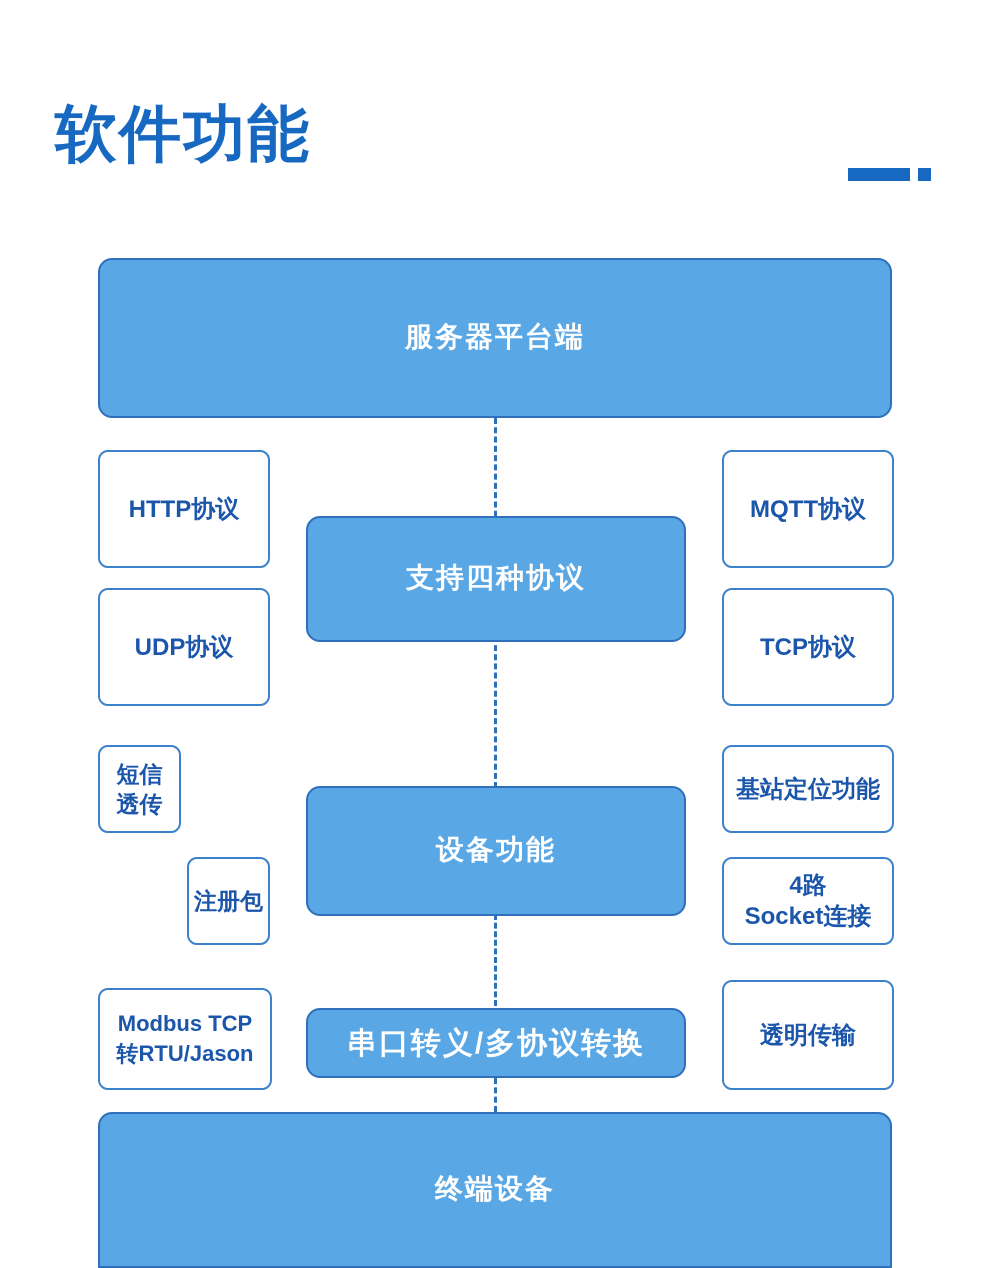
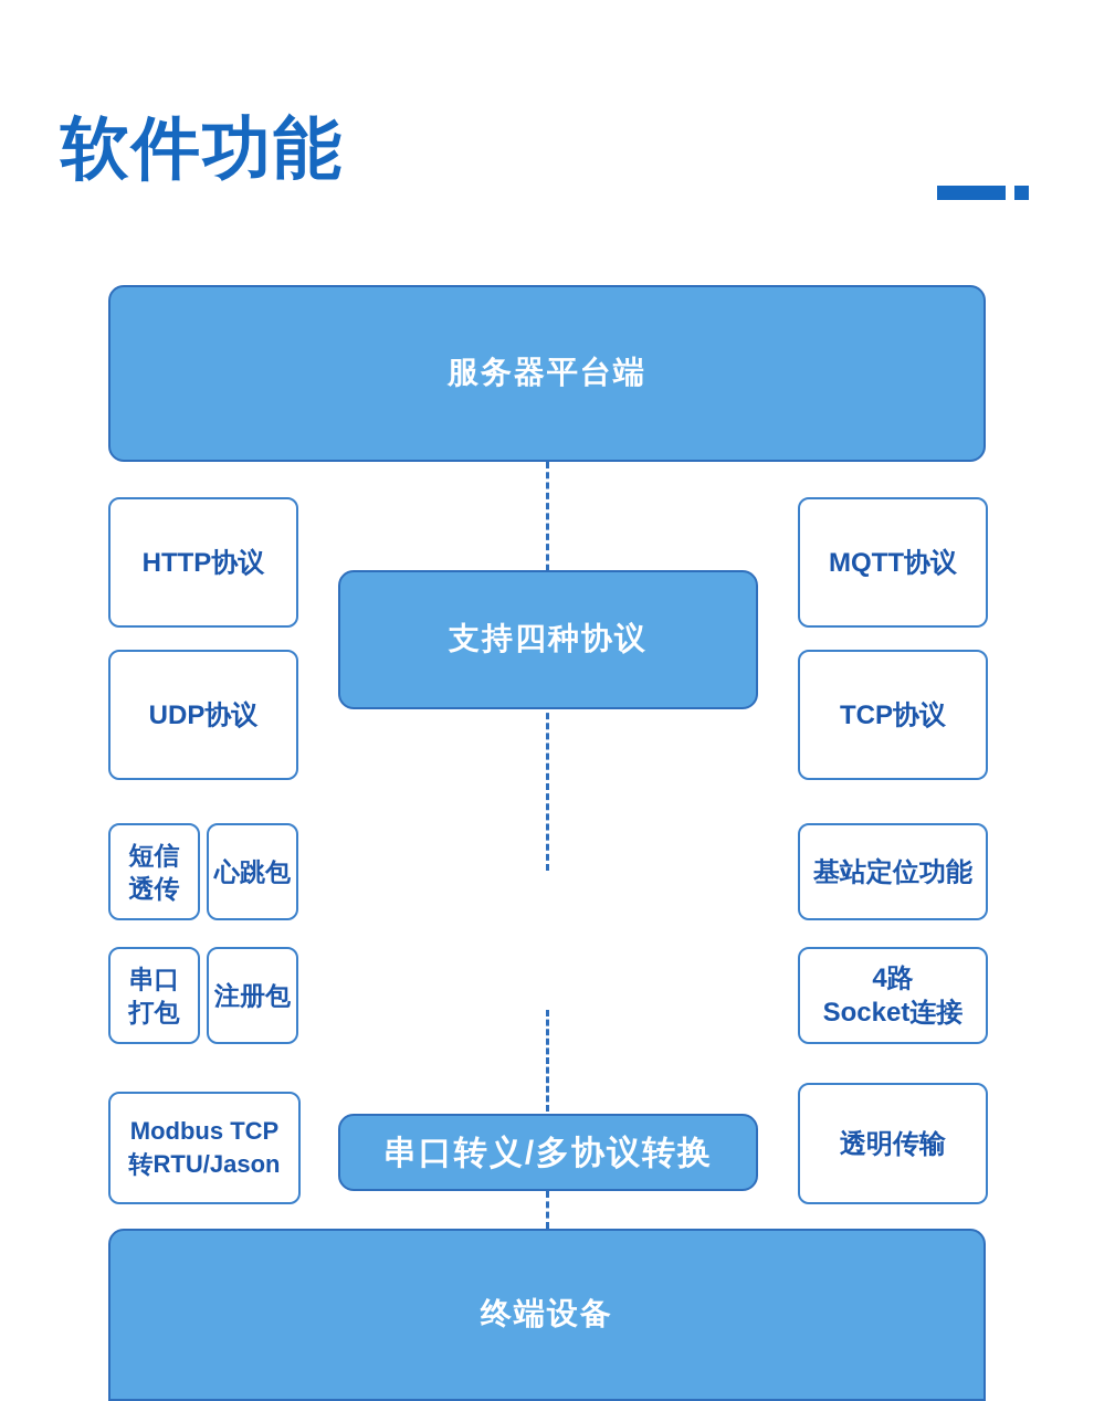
  软件功能
  服务器平台端
  HTTP协议
  UDP协议
  短信
  透传
+ 心跳包
+ 串口
+ 打包
  注册包
  Modbus TCP
  转RTU/Jason
  支持四种协议
- 设备功能
  串口转义/多协议转换
  MQTT协议
  TCP协议
  基站定位功能
  4路
  Socket连接
  透明传输
  终端设备
